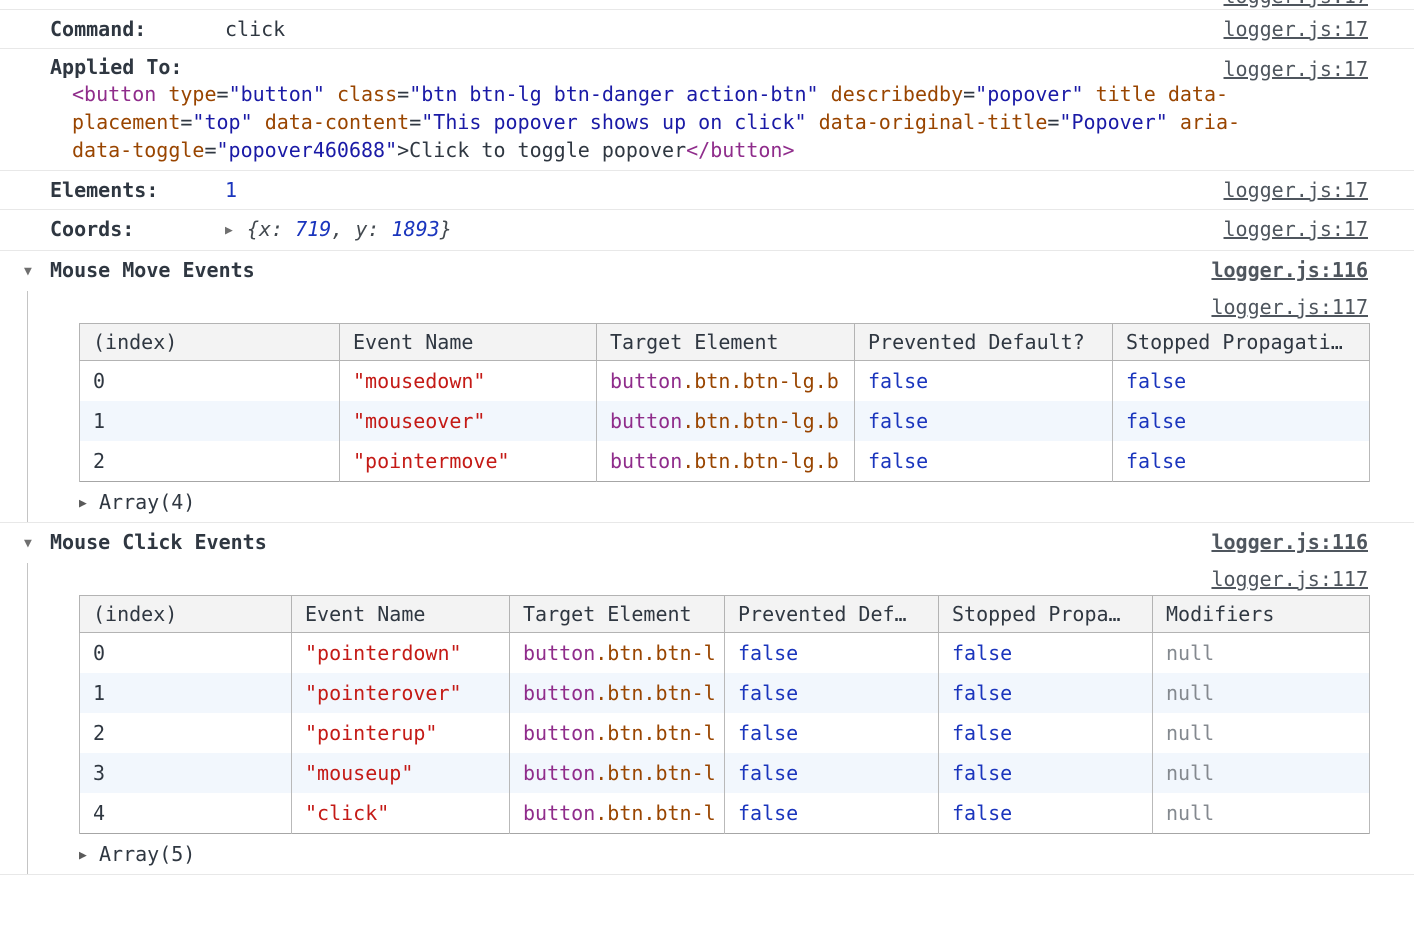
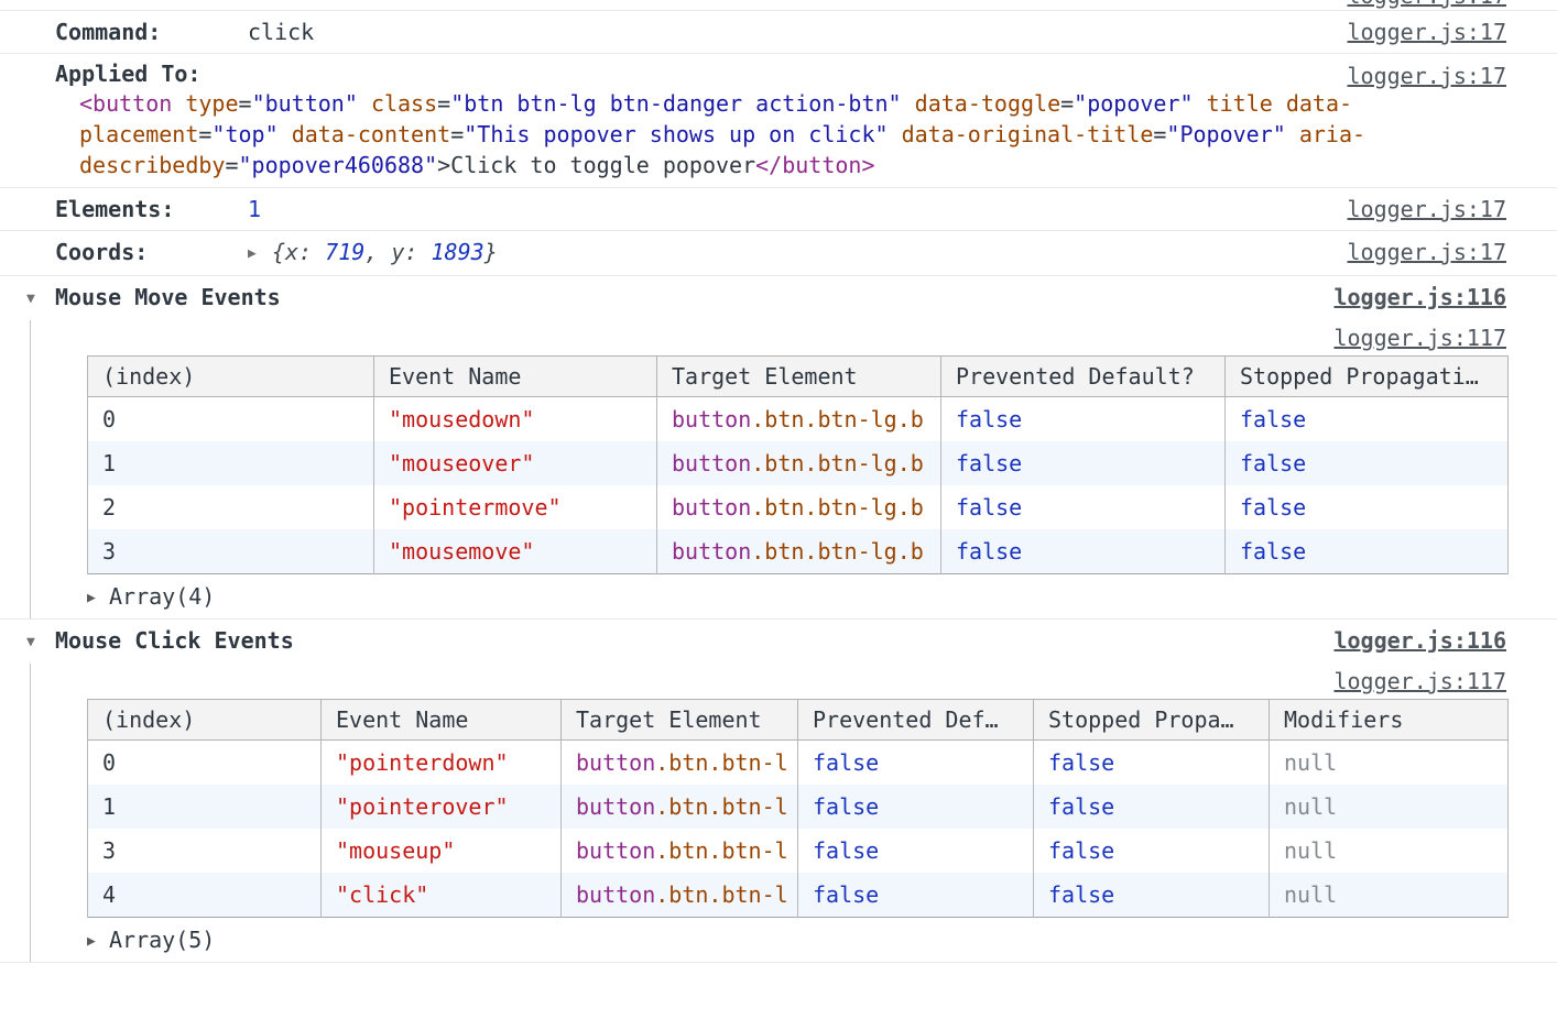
  Command: click
  logger.js:17
  Applied To:
  logger.js:17
- <button type="button" class="btn btn-lg btn-danger action-btn" describedby="popover" title data-
+ <button type="button" class="btn btn-lg btn-danger action-btn" data-toggle="popover" title data-
  placement="top" data-content="This popover shows up on click" data-original-title="Popover" aria-
- data-toggle="popover460688">Click to toggle popover</button>
+ describedby="popover460688">Click to toggle popover</button>
  Elements: 1
  logger.js:17
  Coords: ▶ {x: 719, y: 1893}
  logger.js:17
  ▼ Mouse Move Events
  logger.js:116
  logger.js:117
  (index)	Event Name	Target Element	Prevented Default?	Stopped Propagati…
  0	"mousedown"	button.btn.btn-lg.b	false	false
  1	"mouseover"	button.btn.btn-lg.b	false	false
  2	"pointermove"	button.btn.btn-lg.b	false	false
+ 3	"mousemove"	button.btn.btn-lg.b	false	false
  ▶ Array(4)
  ▼ Mouse Click Events
  logger.js:116
  logger.js:117
  (index)	Event Name	Target Element	Prevented Def…	Stopped Propa…	Modifiers
  0	"pointerdown"	button.btn.btn-l	false	false	null
  1	"pointerover"	button.btn.btn-l	false	false	null
- 2	"pointerup"	button.btn.btn-l	false	false	null
  3	"mouseup"	button.btn.btn-l	false	false	null
  4	"click"	button.btn.btn-l	false	false	null
  ▶ Array(5)
